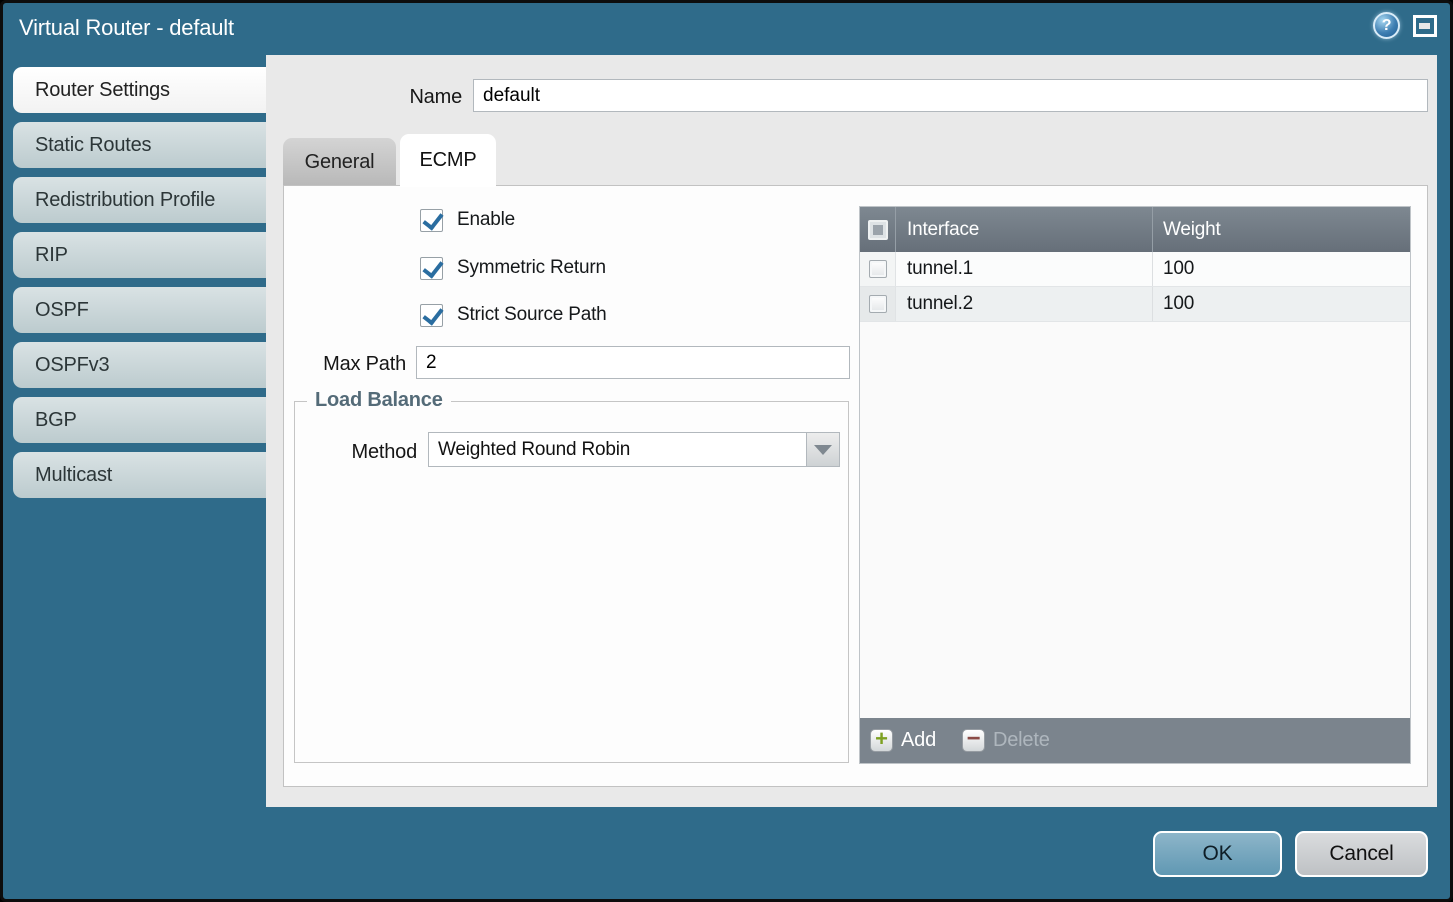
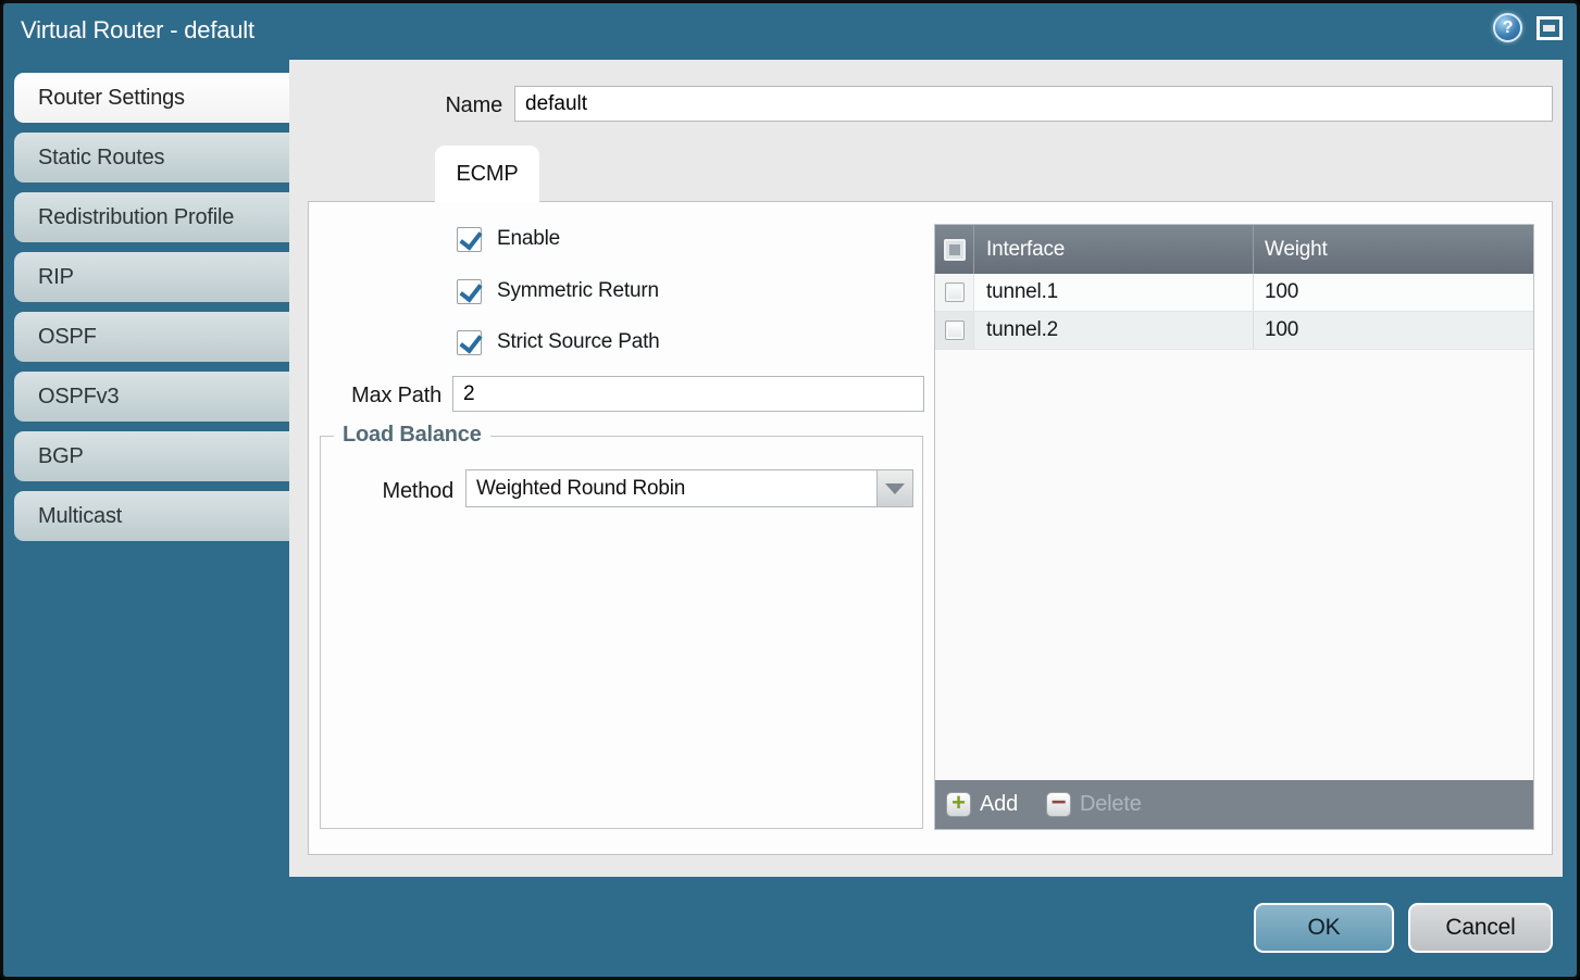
  Virtual Router - default
  ?
  Router Settings
  Static Routes
  Redistribution Profile
  RIP
  OSPF
  OSPFv3
  BGP
  Multicast
  Name
  default
- General
  ECMP
  Enable
  Symmetric Return
  Strict Source Path
  Max Path
  2
  Load Balance
  Method
  Weighted Round Robin
  Interface
  Weight
  tunnel.1
  100
  tunnel.2
  100
  +
  Add
  −
  Delete
  OK
  Cancel
